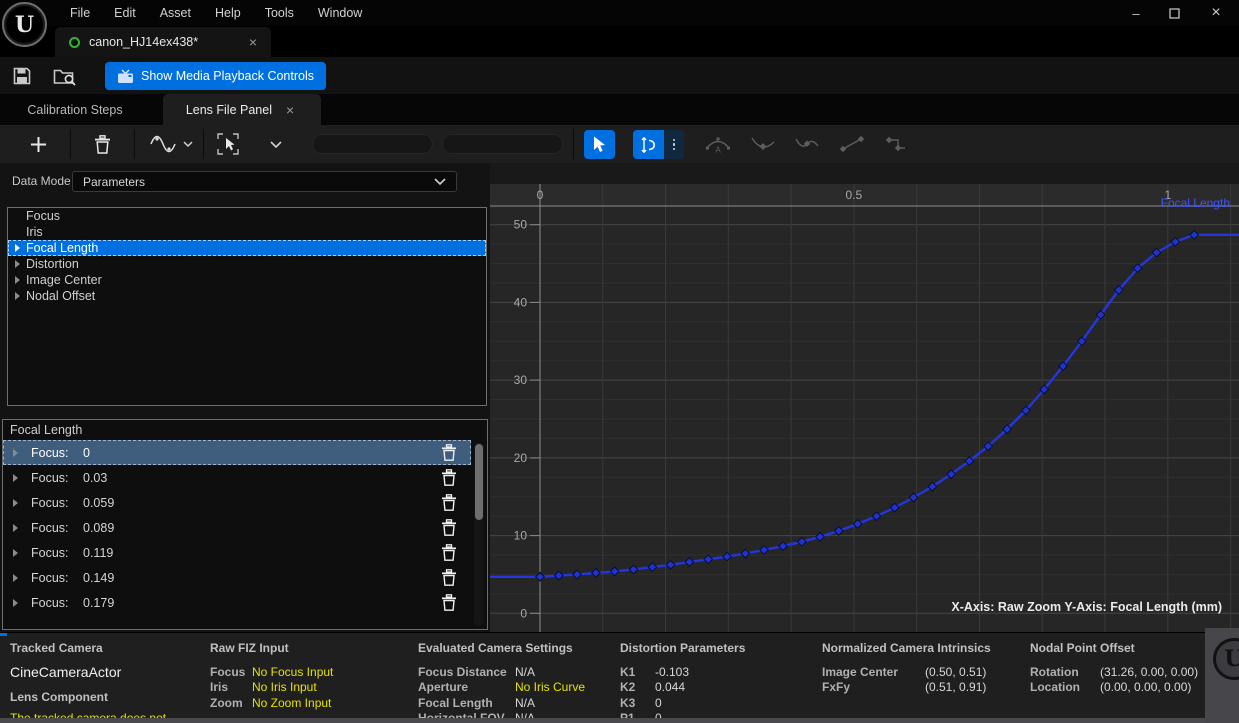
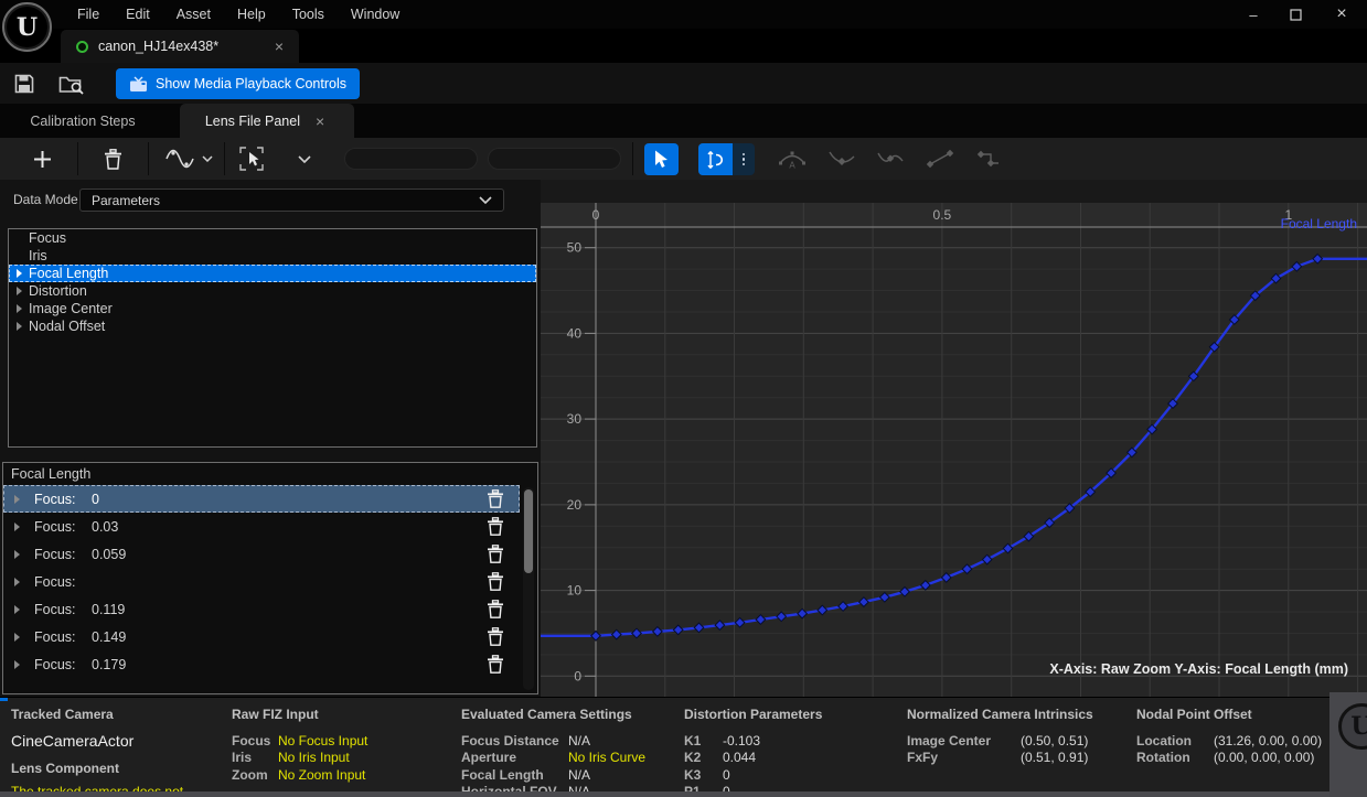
  File
  Edit
  Asset
  Help
  Tools
  Window
  –
  ×
  U
  canon_HJ14ex438*
  ×
  Show Media Playback Controls
  Calibration Steps
  Lens File Panel
  ×
  A
  Data Mode
  Parameters
  Focus
  Iris
  Focal Length
  Distortion
  Image Center
  Nodal Offset
  Focal Length
  Focus:
  0
  Focus:
  0.03
  Focus:
  0.059
  Focus:
- 0.089
  Focus:
  0.119
  Focus:
  0.149
  Focus:
  0.179
  0
  0.5
  1
  0
  10
  20
  30
  40
  50
  Focal Length
  X-Axis: Raw Zoom Y-Axis: Focal Length (mm)
  Tracked Camera
  CineCameraActor
  Lens Component
  Raw FIZ Input
  Focus
  No Focus Input
  Iris
  No Iris Input
  Zoom
  No Zoom Input
  Evaluated Camera Settings
  Focus Distance
  N/A
  Aperture
  No Iris Curve
  Focal Length
  N/A
  Distortion Parameters
  K1
  -0.103
  K2
  0.044
  K3
  0
  Normalized Camera Intrinsics
  Image Center
  (0.50, 0.51)
  FxFy
  (0.51, 0.91)
  Nodal Point Offset
- Rotation
+ Location
  (31.26, 0.00, 0.00)
- Location
+ Rotation
  (0.00, 0.00, 0.00)
  U
